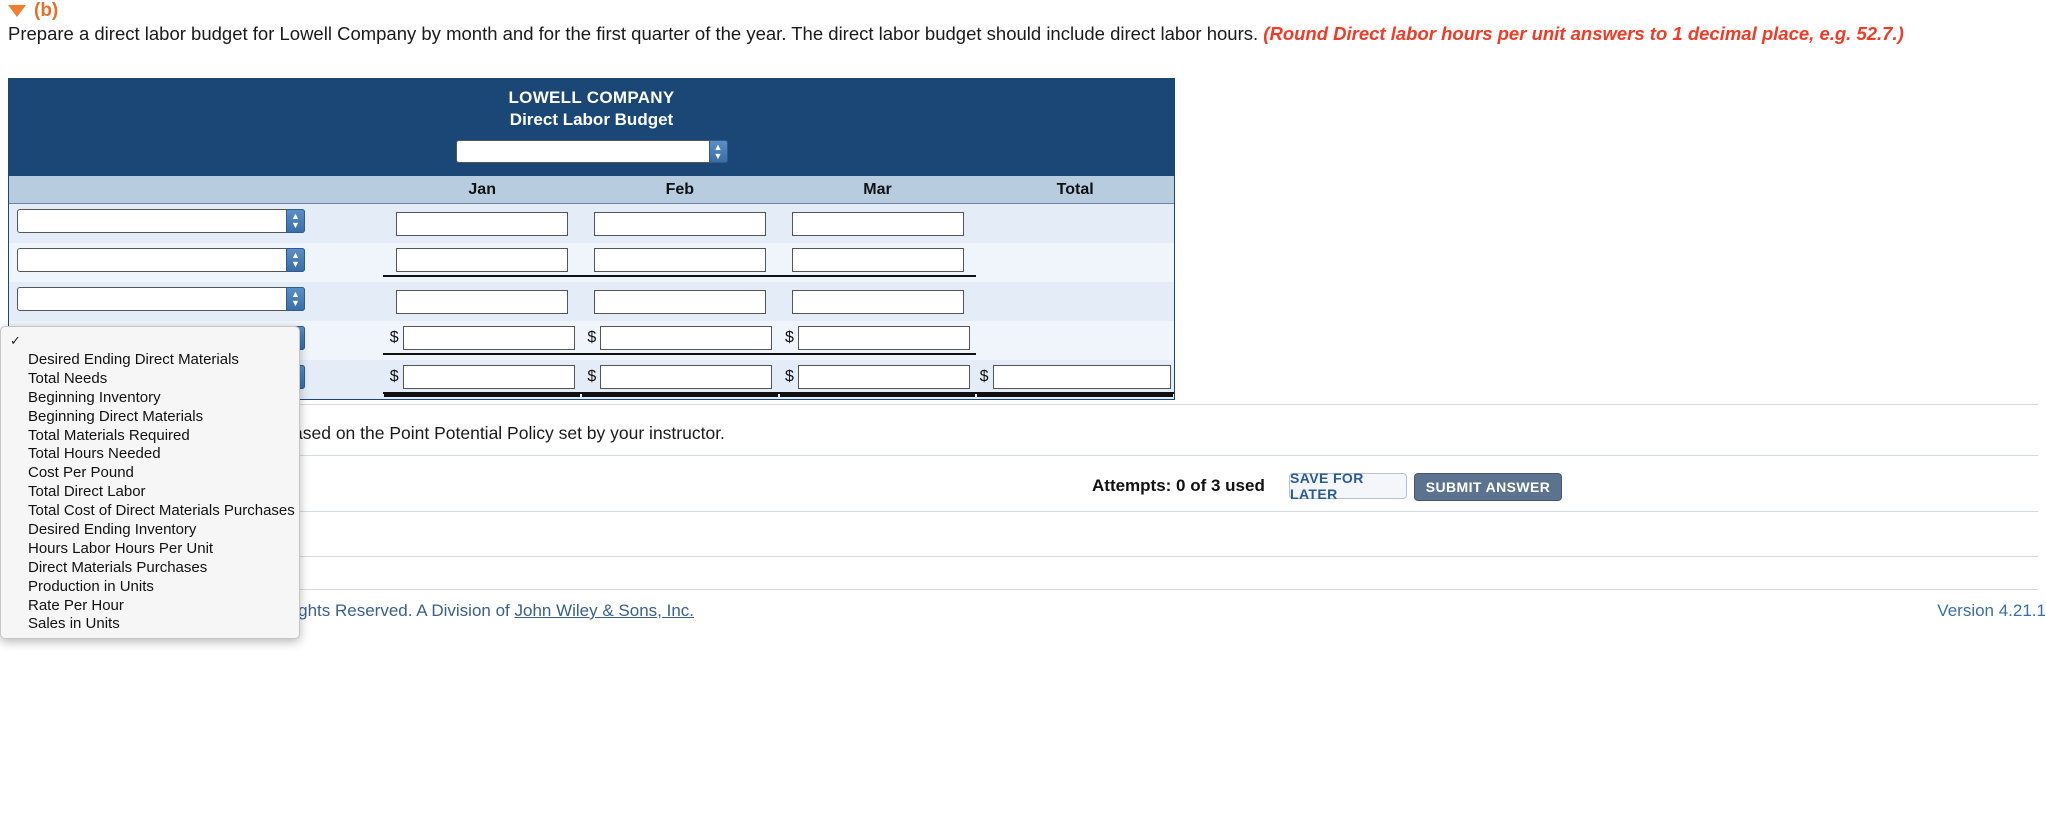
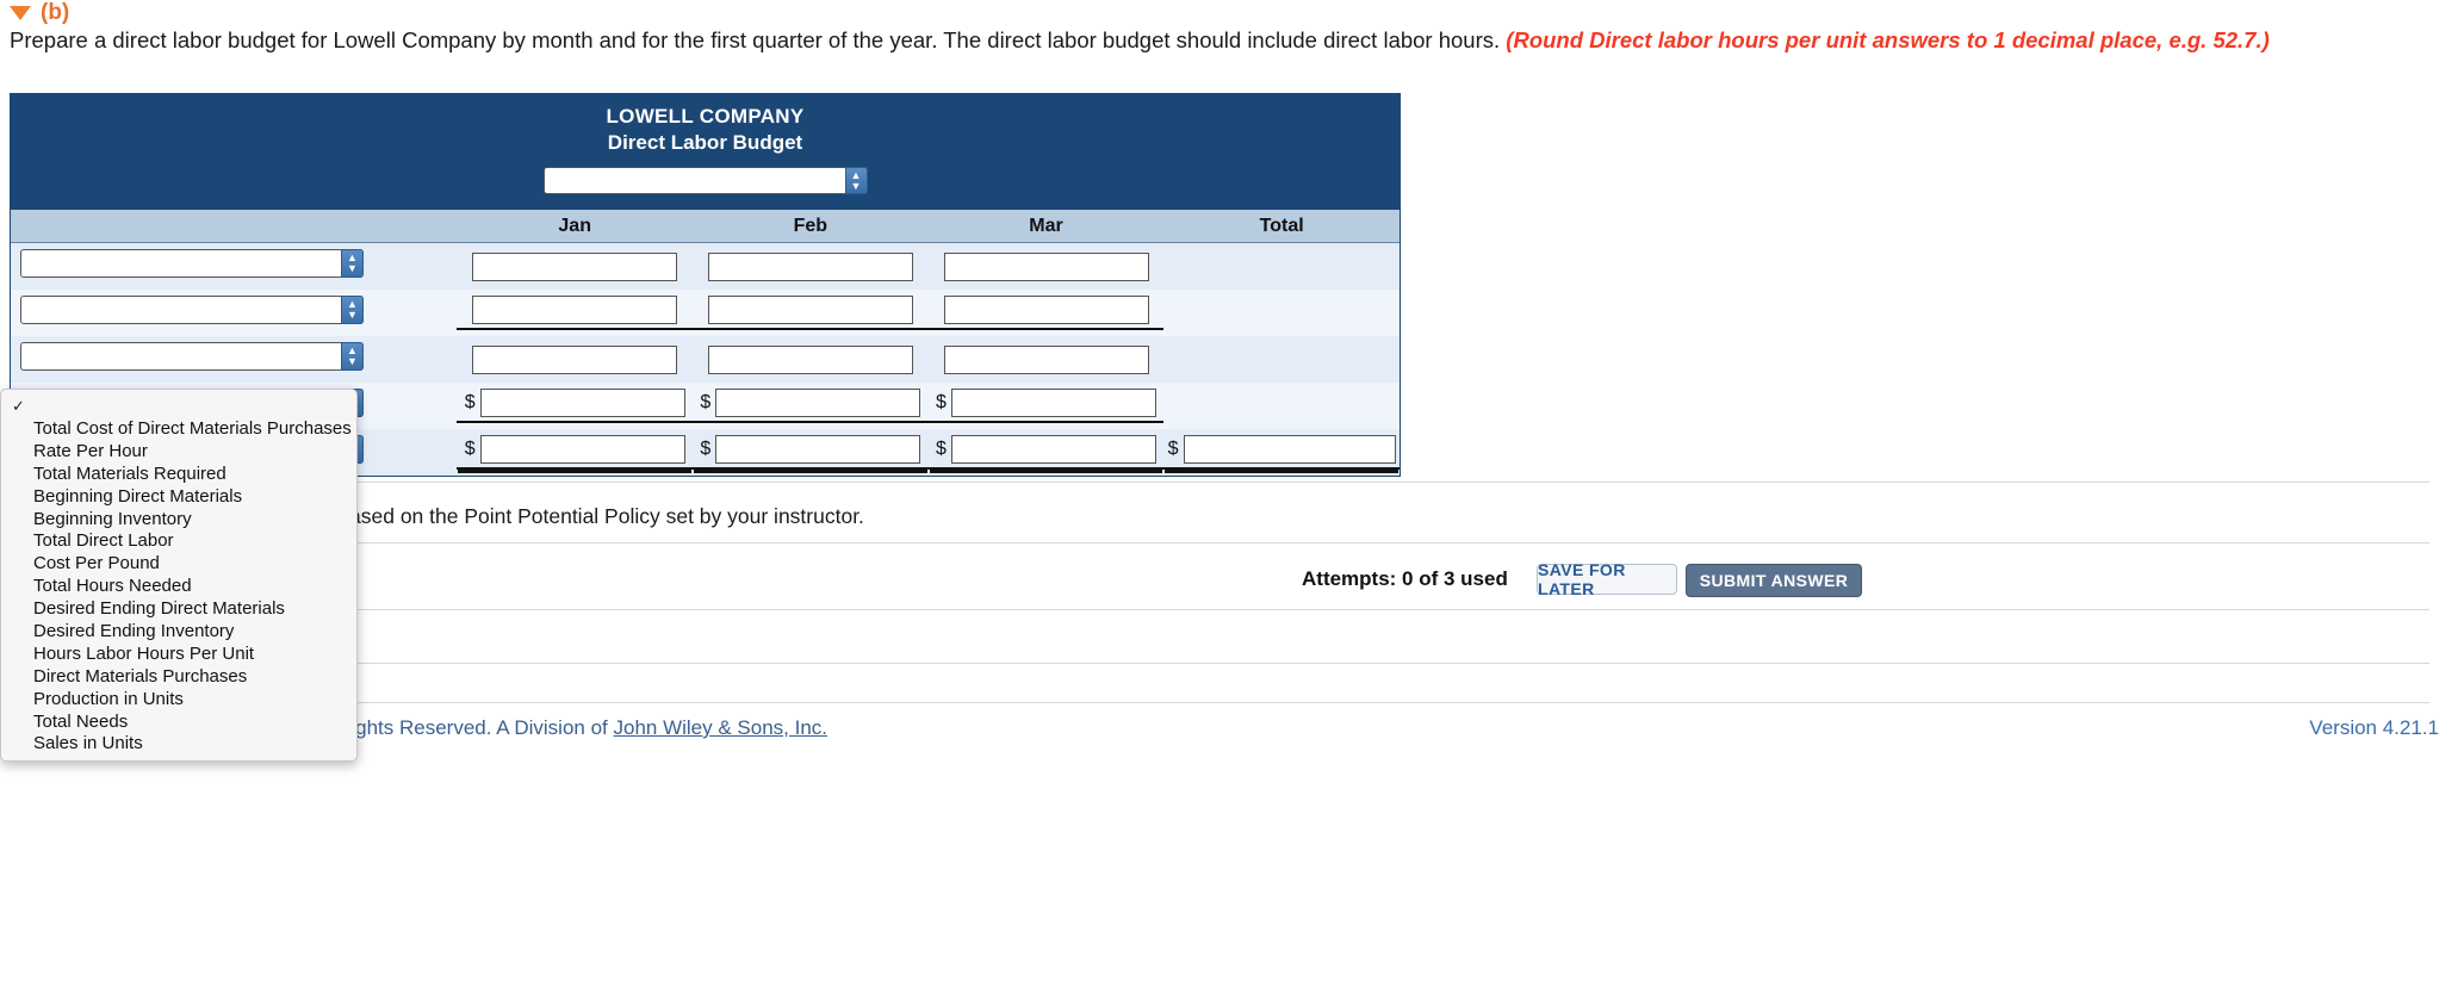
  (b)
  Prepare a direct labor budget for Lowell Company by month and for the first quarter of the year. The direct labor budget should include direct labor hours. (Round Direct labor hours per unit answers to 1 decimal place, e.g. 52.7.)
  LOWELL COMPANY
  Direct Labor Budget
  ▲
  ▼
  Jan
  Feb
  Mar
  Total
  ▲
  ▼
  ▲
  ▼
  ▲
  ▼
  $
  $
  $
  $
  $
  $
  $
  Attempts: 0 of 3 used
  SAVE FOR LATER
  SUBMIT ANSWER
  Version 4.21.1
  ✓
- Desired Ending Direct Materials
+ Total Cost of Direct Materials Purchases
- Total Needs
+ Rate Per Hour
- Beginning Inventory
+ Total Materials Required
  Beginning Direct Materials
- Total Materials Required
+ Beginning Inventory
- Total Hours Needed
+ Total Direct Labor
  Cost Per Pound
- Total Direct Labor
+ Total Hours Needed
- Total Cost of Direct Materials Purchases
+ Desired Ending Direct Materials
  Desired Ending Inventory
  Hours Labor Hours Per Unit
  Direct Materials Purchases
  Production in Units
- Rate Per Hour
+ Total Needs
  Sales in Units
